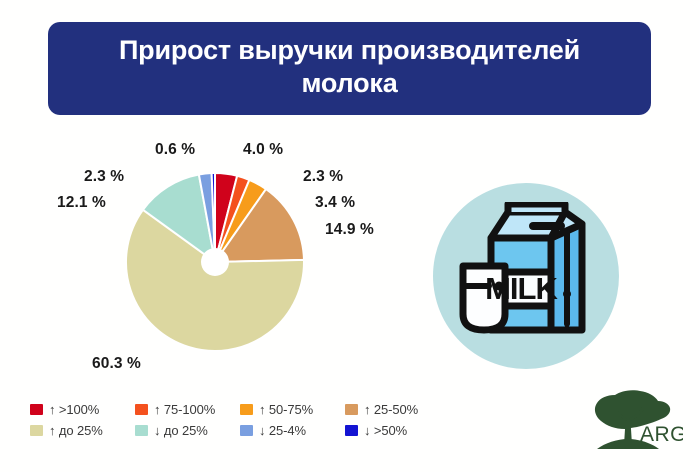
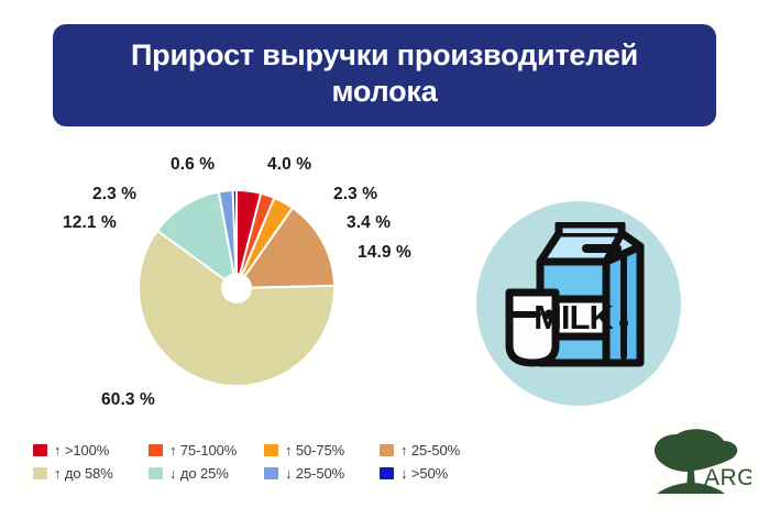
  Прирост выручки производителей молока
  0.6 %
  4.0 %
  2.3 %
  2.3 %
  12.1 %
  3.4 %
  14.9 %
  60.3 %
  MILK
  ↑ >100%
  ↑ 75-100%
  ↑ 50-75%
  ↑ 25-50%
- ↑ до 25%
+ ↑ до 58%
  ↓ до 25%
- ↓ 25-4%
+ ↓ 25-50%
  ↓ >50%
  ARG
